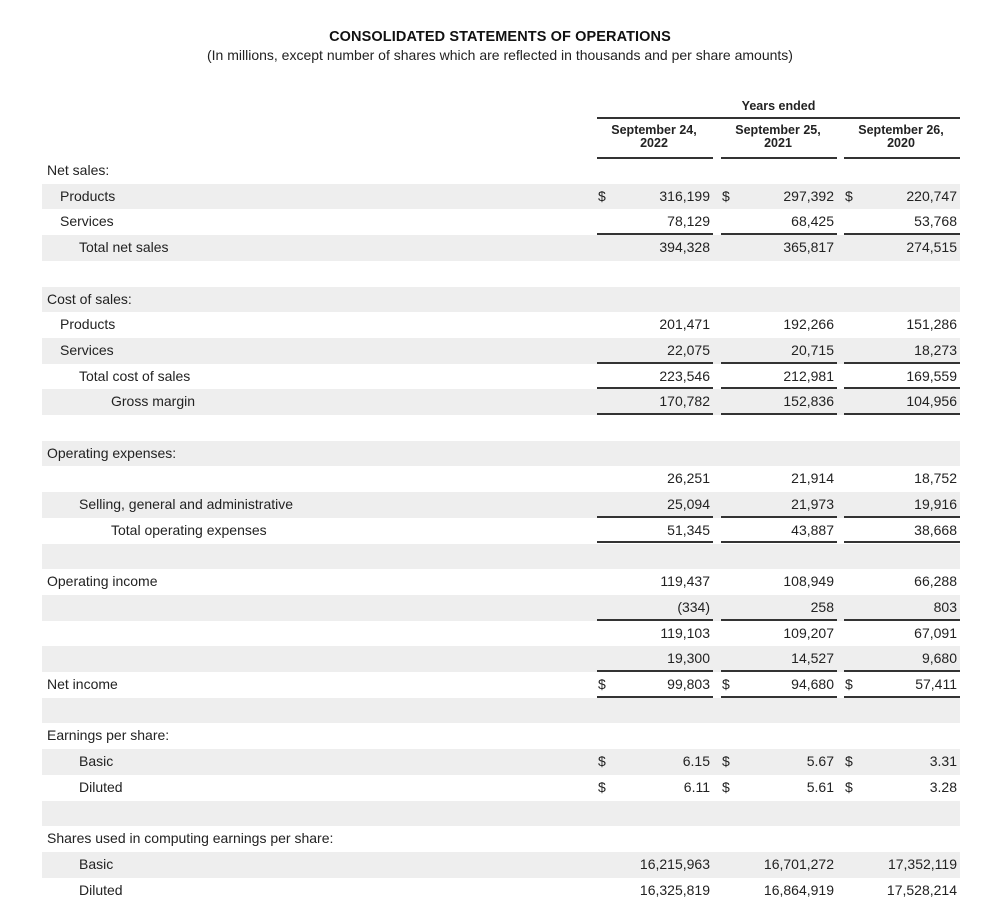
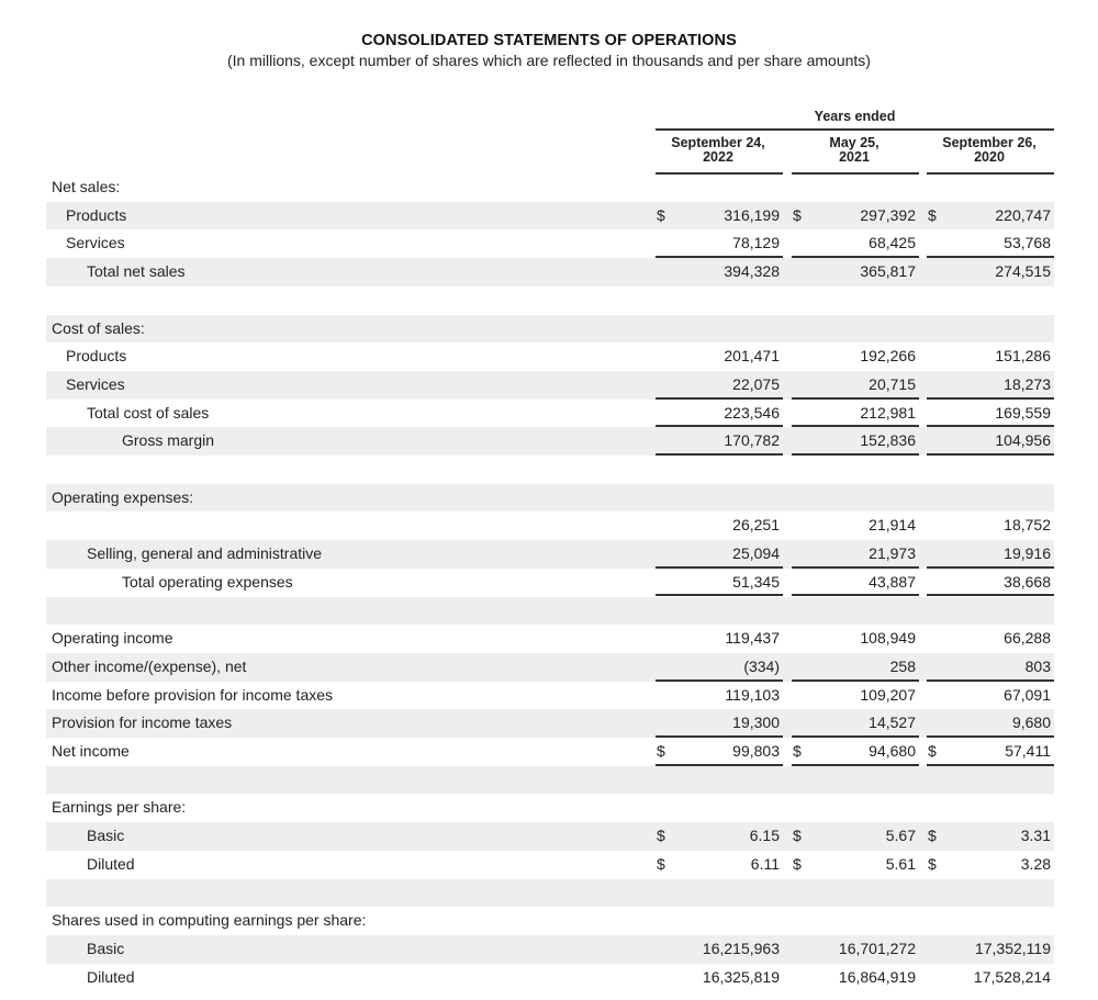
  CONSOLIDATED STATEMENTS OF OPERATIONS
  (In millions, except number of shares which are reflected in thousands and per share amounts)
  Years ended
  September 24,
  2022
- September 25,
+ May 25,
  2021
  September 26,
  2020
  Net sales:
  Products
  $
  316,199
  $
  297,392
  $
  220,747
  Services
  78,129
  68,425
  53,768
  Total net sales
  394,328
  365,817
  274,515
  Cost of sales:
  Products
  201,471
  192,266
  151,286
  Services
  22,075
  20,715
  18,273
  Total cost of sales
  223,546
  212,981
  169,559
  Gross margin
  170,782
  152,836
  104,956
  Operating expenses:
  26,251
  21,914
  18,752
  Selling, general and administrative
  25,094
  21,973
  19,916
  Total operating expenses
  51,345
  43,887
  38,668
  Operating income
  119,437
  108,949
  66,288
+ Other income/(expense), net
  (334)
  258
  803
+ Income before provision for income taxes
  119,103
  109,207
  67,091
+ Provision for income taxes
  19,300
  14,527
  9,680
  Net income
  $
  99,803
  $
  94,680
  $
  57,411
  Earnings per share:
  Basic
  $
  6.15
  $
  5.67
  $
  3.31
  Diluted
  $
  6.11
  $
  5.61
  $
  3.28
  Shares used in computing earnings per share:
  Basic
  16,215,963
  16,701,272
  17,352,119
  Diluted
  16,325,819
  16,864,919
  17,528,214
